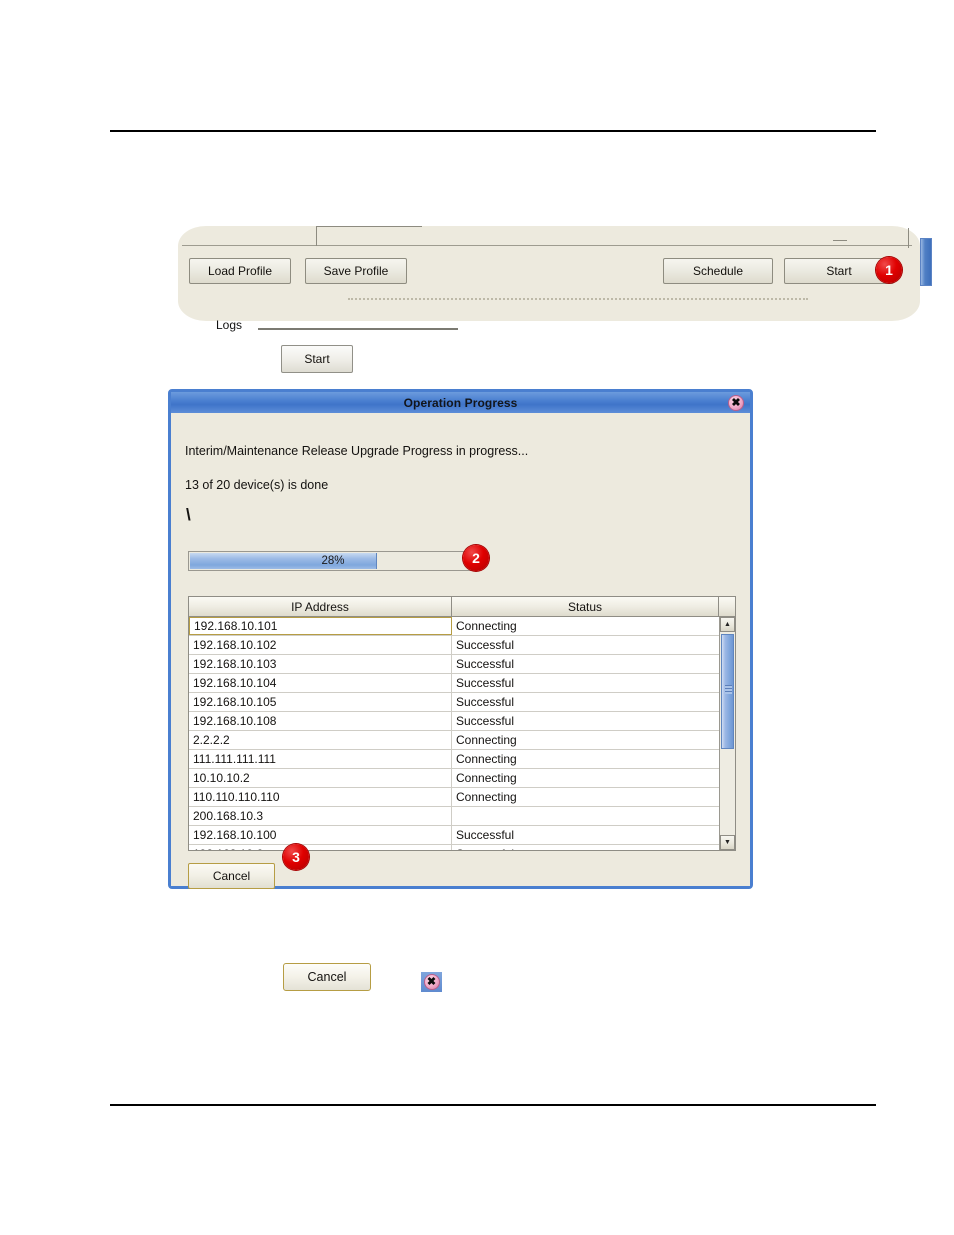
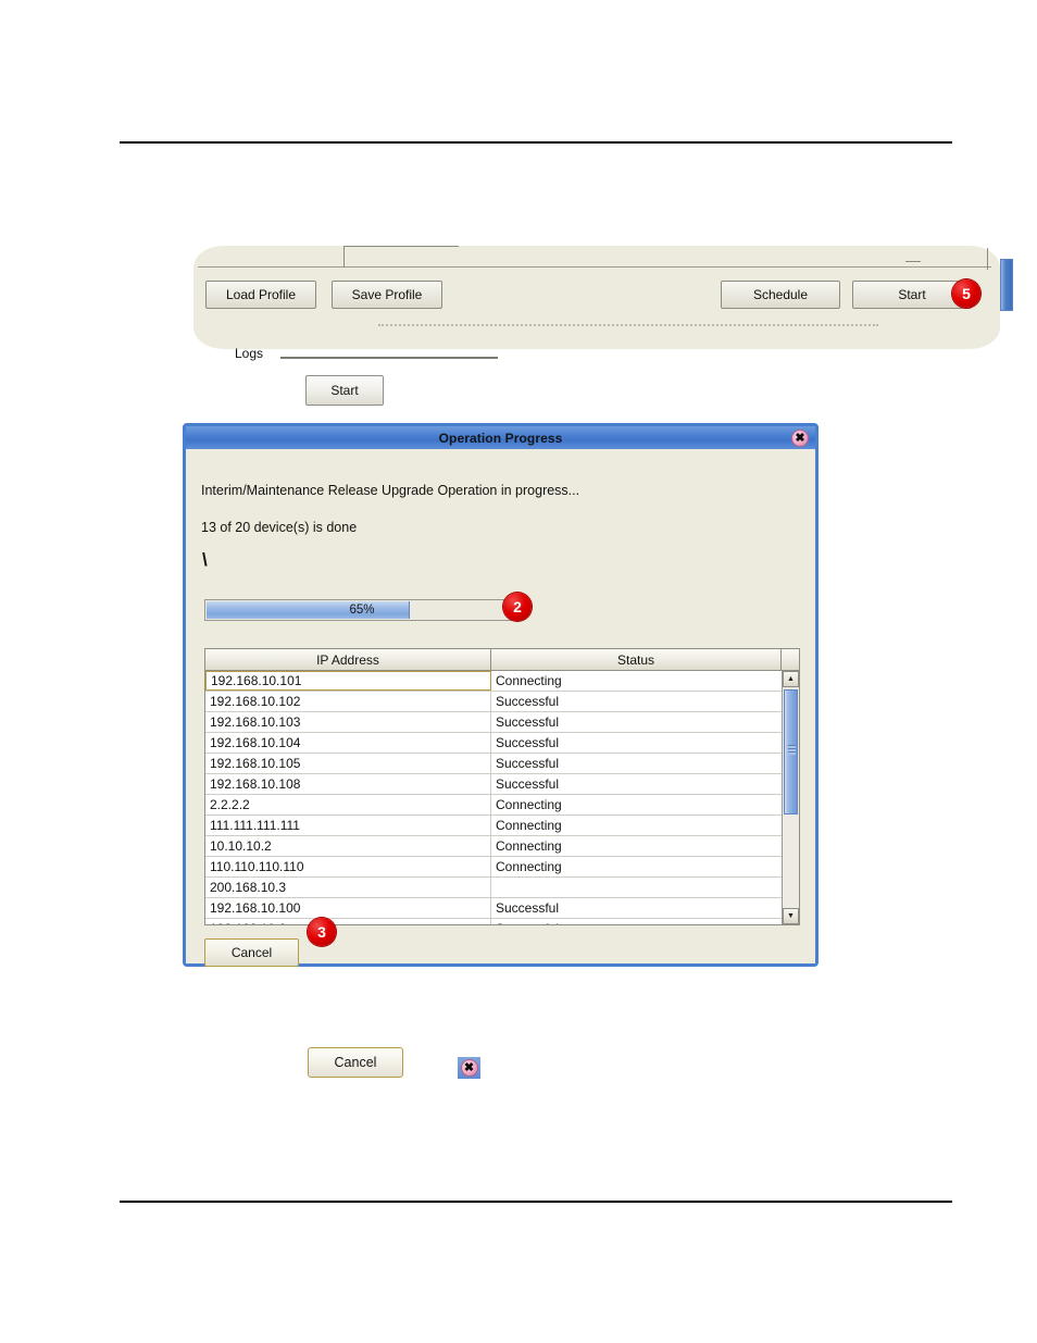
  Load Profile
  Save Profile
  Schedule
  Start
  Logs
  Start
  Operation Progress
  ✖
- Interim/Maintenance Release Upgrade Progress in progress...
+ Interim/Maintenance Release Upgrade Operation in progress...
  13 of 20 device(s) is done
  \
- 28%
+ 65%
  IP Address
  Status
  192.168.10.101
  Connecting
  192.168.10.102
  Successful
  192.168.10.103
  Successful
  192.168.10.104
  Successful
  192.168.10.105
  Successful
  192.168.10.108
  Successful
  2.2.2.2
  Connecting
  111.111.111.111
  Connecting
  10.10.10.2
  Connecting
  110.110.110.110
  Connecting
  200.168.10.3
  192.168.10.100
  Successful
  Cancel
  Cancel
  ✖
- 1
+ 5
  2
  3
